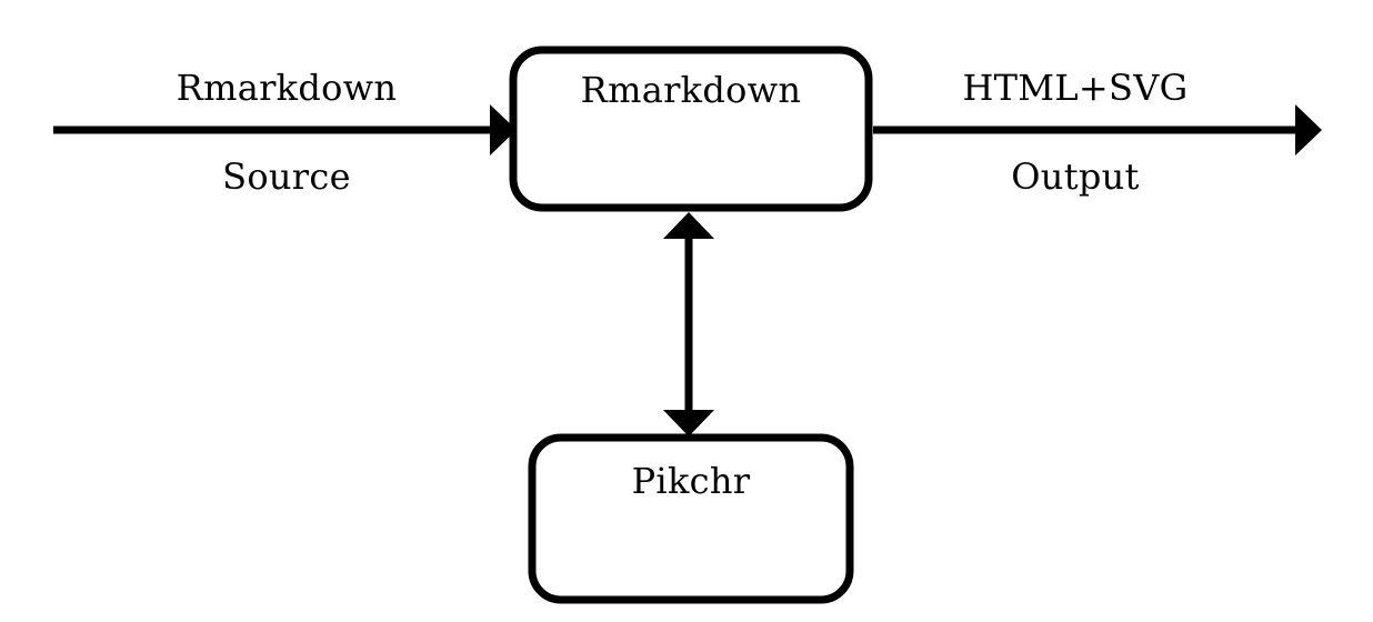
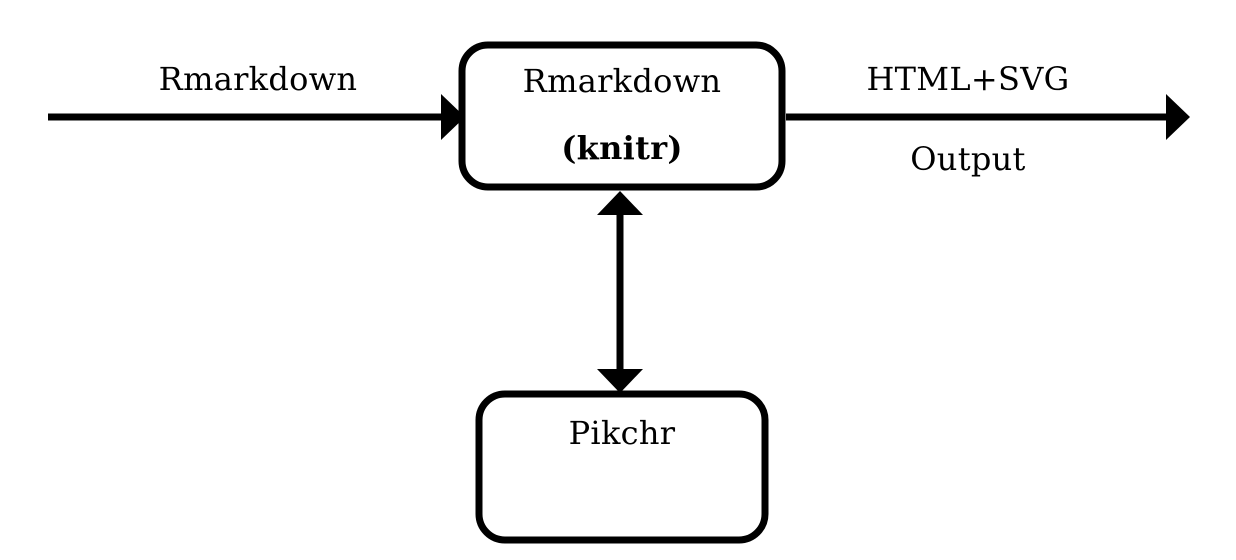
  Rmarkdown
- Source
  HTML+SVG
  Output
  Rmarkdown
+ (knitr)
  Pikchr
